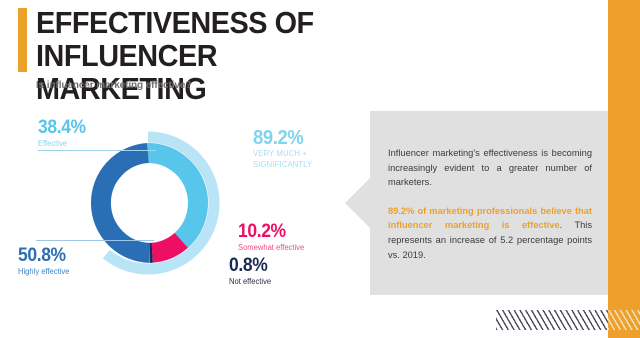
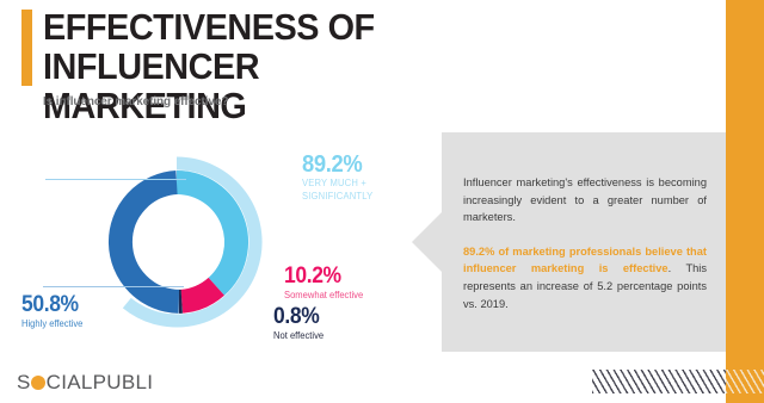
  EFFECTIVENESS OF
  INFLUENCER MARKETING
  Is influencer marketing effective?
- 38.4%
- Effective
  50.8%
  Highly effective
  89.2%
  VERY MUCH +
  SIGNIFICANTLY
  10.2%
  Somewhat effective
  0.8%
  Not effective
  Influencer marketing's effectiveness is becoming increasingly evident to a greater number of marketers.
  89.2% of marketing professionals believe that influencer marketing is effective. This represents an increase of 5.2 percentage points vs. 2019.
+ S CIALPUBLI
